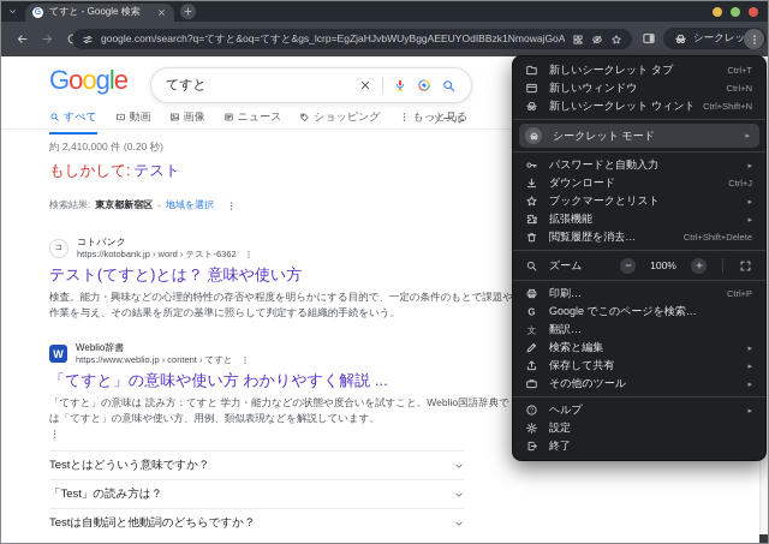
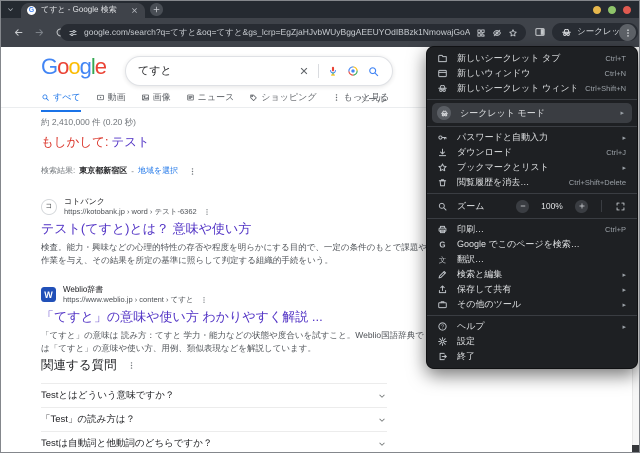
  てすと - Google 検索
  google.com/search?q=てすと&oq=てすと&gs_lcrp=EgZjaHJvbWUyBggAEEUYOdIBBzk1NmowajGoA
  シークレッ
  Google
  てすと
  すべて
  動画
  画像
  ニュース
  ショッピング
  もっと見る
  ツール
  約 2,410,000 件 (0.20 秒)
  もしかして: テスト
  検索結果:
  東京都新宿区
  -
  地域を選択
  コトバンク
  https://kotobank.jp › word › テスト-6362
  テスト(てすと)とは？ 意味や使い方
  検査。能力・興味などの心理的特性の存否や程度を明らかにする目的で、一定の条件のもとで課題や作業を与え、その結果を所定の基準に照らして判定する組織的手続をいう。
  W
  Weblio辞書
  https://www.weblio.jp › content › てすと
  「てすと」の意味や使い方 わかりやすく解説 ...
  「てすと」の意味は 読み方：てすと 学力・能力などの状態や度合いを試すこと。Weblio国語辞典では「てすと」の意味や使い方、用例、類似表現などを解説しています。
+ 関連する質問
  Testとはどういう意味ですか？
  「Test」の読み方は？
  Testは自動詞と他動詞のどちらですか？
  新しいシークレット タブ
  Ctrl+T
  新しいウィンドウ
  Ctrl+N
  新しいシークレット ウィンド
  Ctrl+Shift+N
  シークレット モード
  パスワードと自動入力
  ダウンロード
  Ctrl+J
  ブックマークとリスト
- 拡張機能
  閲覧履歴を消去…
  Ctrl+Shift+Delete
  ズーム
  100%
  印刷…
  Ctrl+P
  G
  Google でこのページを検索…
  文
  翻訳…
  検索と編集
  保存して共有
  その他のツール
  ヘルプ
  設定
  終了
